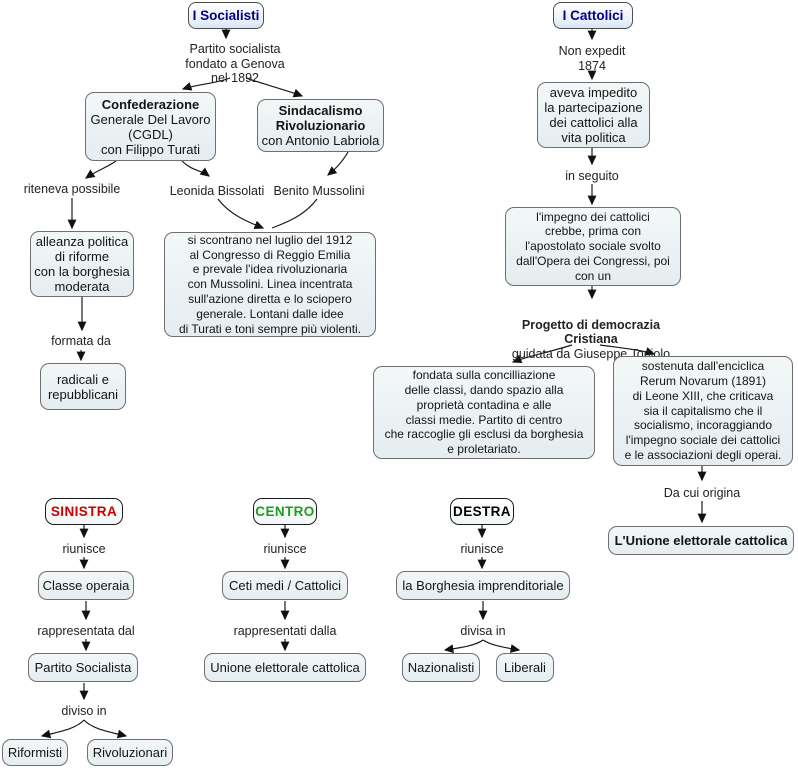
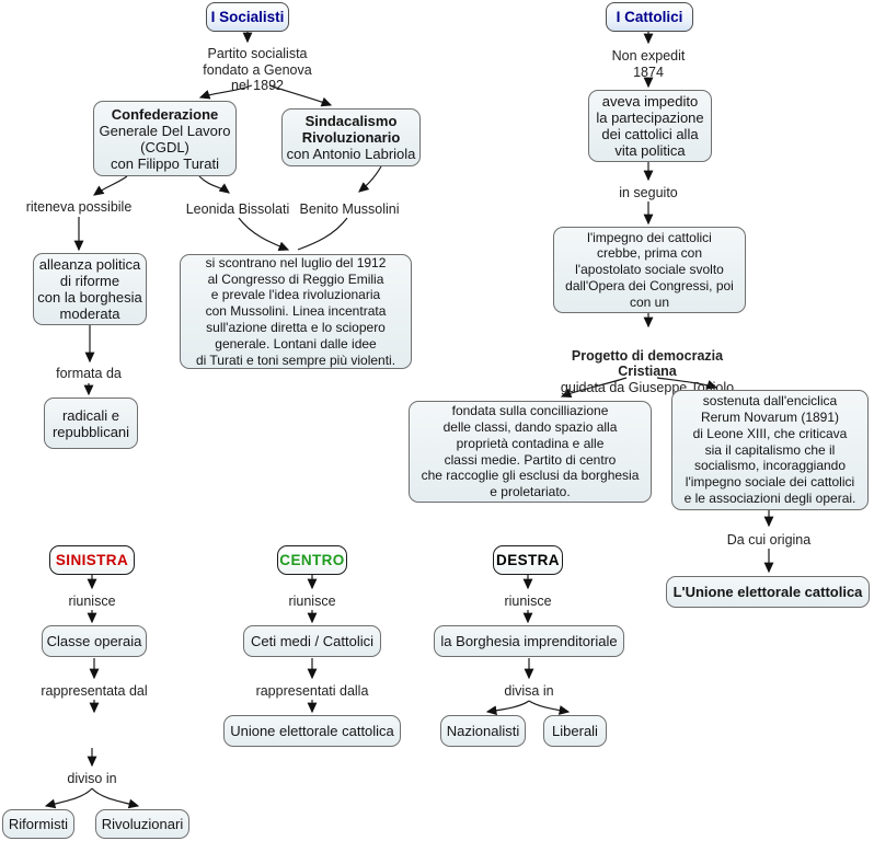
  I Socialisti
  Partito socialista
  fondato a Genova
  nel 1892
  Confederazione
  Generale Del Lavoro
  (CGDL)
  con Filippo Turati
  Sindacalismo
  Rivoluzionario
  con Antonio Labriola
  riteneva possibile
  alleanza politica
  di riforme
  con la borghesia
  moderata
  formata da
  radicali e
  repubblicani
  Leonida Bissolati
  Benito Mussolini
  si scontrano nel luglio del 1912
  al Congresso di Reggio Emilia
  e prevale l'idea rivoluzionaria
  con Mussolini. Linea incentrata
  sull'azione diretta e lo sciopero
  generale. Lontani dalle idee
  di Turati e toni sempre più violenti.
  I Cattolici
  Non expedit
  1874
  aveva impedito
  la partecipazione
  dei cattolici alla
  vita politica
  in seguito
  l'impegno dei cattolici
  crebbe, prima con
  l'apostolato sociale svolto
  dall'Opera dei Congressi, poi
  con un
  Progetto di democrazia
  Cristiana guidata da Giuseppe Toniolo
  fondata sulla concilliazione
  delle classi, dando spazio alla
  proprietà contadina e alle
  classi medie. Partito di centro
  che raccoglie gli esclusi da borghesia
  e proletariato.
  sostenuta dall'enciclica
  Rerum Novarum (1891)
  di Leone XIII, che criticava
  sia il capitalismo che il
  socialismo, incoraggiando
  l'impegno sociale dei cattolici
  e le associazioni degli operai.
  Da cui origina
  L'Unione elettorale cattolica
  SINISTRA
  riunisce
  Classe operaia
  rappresentata dal
- Partito Socialista
  diviso in
  Riformisti
  Rivoluzionari
  CENTRO
  riunisce
  Ceti medi / Cattolici
  rappresentati dalla
  Unione elettorale cattolica
  DESTRA
  riunisce
  la Borghesia imprenditoriale
  divisa in
  Nazionalisti
  Liberali
